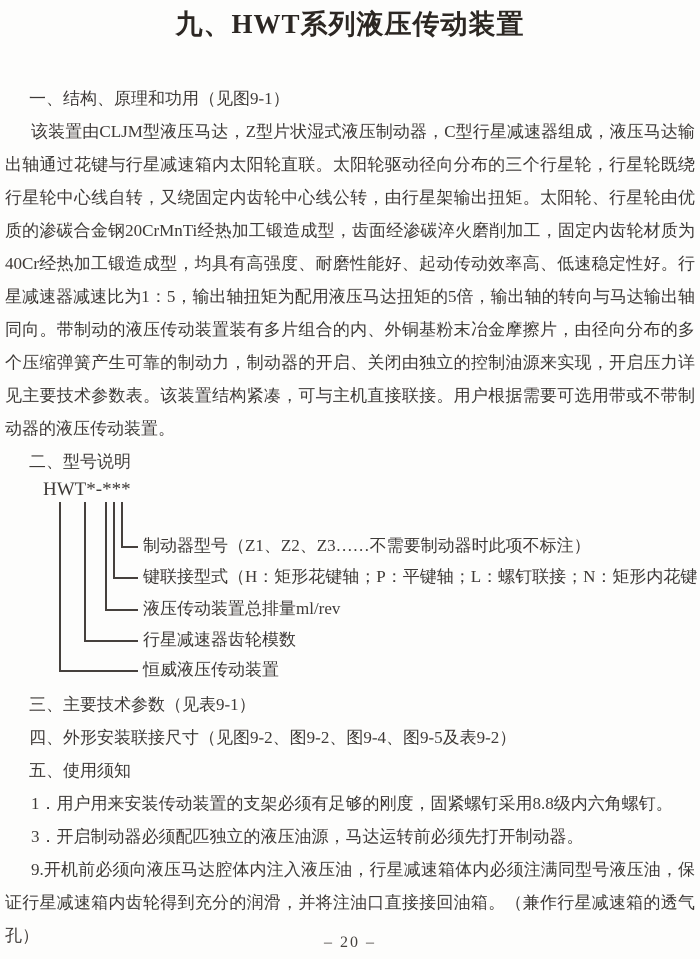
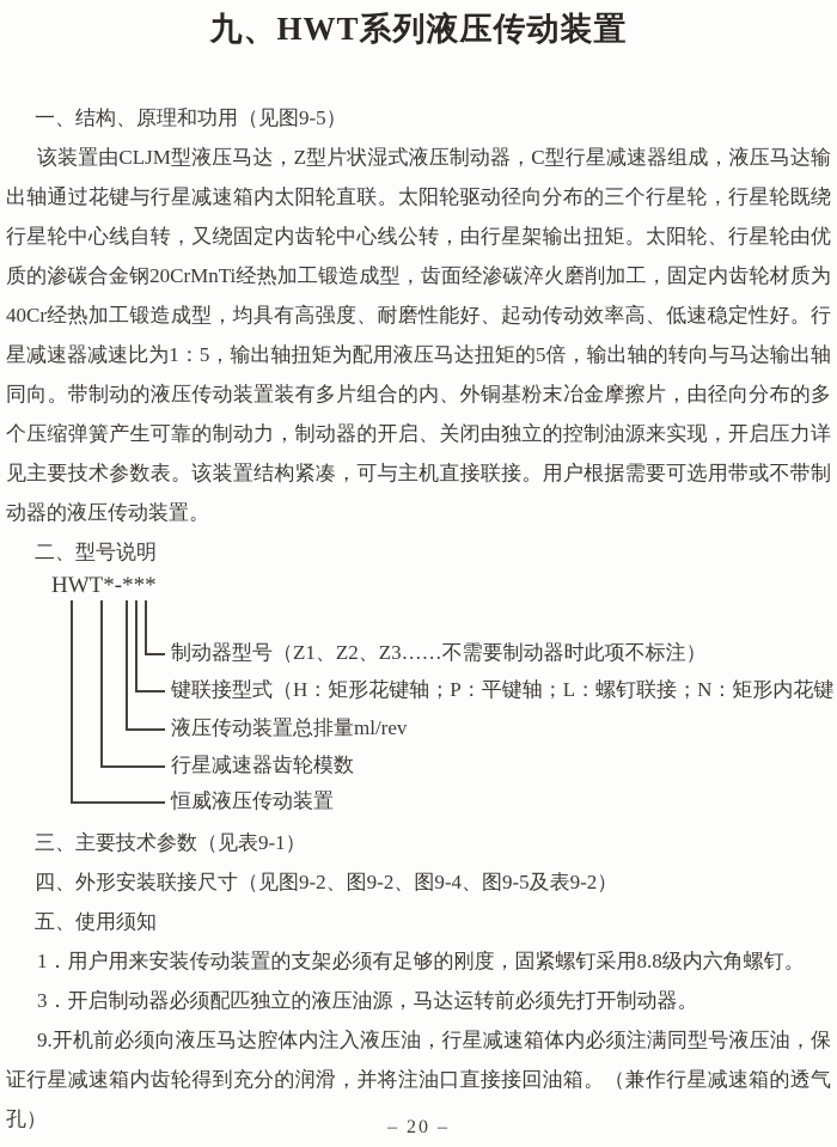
  九、HWT系列液压传动装置
- 一、结构、原理和功用（见图9-1）
+ 一、结构、原理和功用（见图9-5）
  该装置由CLJM型液压马达，Z型片状湿式液压制动器，C型行星减速器组成，液压马达输出轴通过花键与行星减速箱内太阳轮直联。太阳轮驱动径向分布的三个行星轮，行星轮既绕行星轮中心线自转，又绕固定内齿轮中心线公转，由行星架输出扭矩。太阳轮、行星轮由优质的渗碳合金钢20CrMnTi经热加工锻造成型，齿面经渗碳淬火磨削加工，固定内齿轮材质为40Cr经热加工锻造成型，均具有高强度、耐磨性能好、起动传动效率高、低速稳定性好。行星减速器减速比为1：5，输出轴扭矩为配用液压马达扭矩的5倍，输出轴的转向与马达输出轴同向。带制动的液压传动装置装有多片组合的内、外铜基粉末冶金摩擦片，由径向分布的多个压缩弹簧产生可靠的制动力，制动器的开启、关闭由独立的控制油源来实现，开启压力详见主要技术参数表。该装置结构紧凑，可与主机直接联接。用户根据需要可选用带或不带制动器的液压传动装置。
  二、型号说明
  HWT*-***
  制动器型号（Z1、Z2、Z3……不需要制动器时此项不标注）
  键联接型式（H：矩形花键轴；P：平键轴；L：螺钉联接；N：矩形内花键
  液压传动装置总排量ml/rev
  行星减速器齿轮模数
  恒威液压传动装置
  三、主要技术参数（见表9-1）
  四、外形安装联接尺寸（见图9-2、图9-2、图9-4、图9-5及表9-2）
  五、使用须知
  1．用户用来安装传动装置的支架必须有足够的刚度，固紧螺钉采用8.8级内六角螺钉。
  3．开启制动器必须配匹独立的液压油源，马达运转前必须先打开制动器。
  9.开机前必须向液压马达腔体内注入液压油，行星减速箱体内必须注满同型号液压油，保证行星减速箱内齿轮得到充分的润滑，并将注油口直接接回油箱。（兼作行星减速箱的透气孔）
  – 20 –
